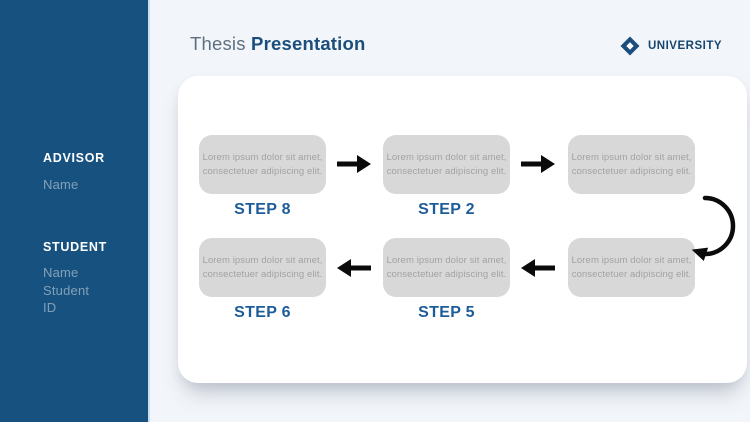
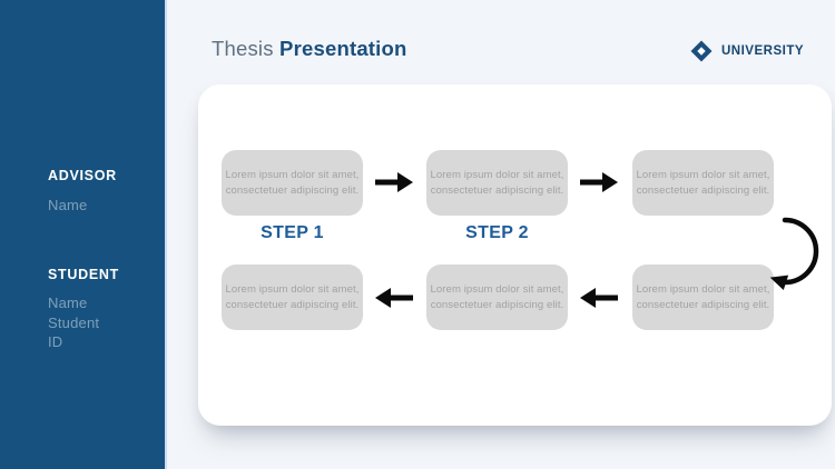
  ADVISOR
  Name
  STUDENT
  Name
  Student
  ID
  Thesis Presentation
  UNIVERSITY
  Lorem ipsum dolor sit amet,
  consectetuer adipiscing elit.
- STEP 8
+ STEP 1
  Lorem ipsum dolor sit amet,
  consectetuer adipiscing elit.
  STEP 2
  Lorem ipsum dolor sit amet,
  consectetuer adipiscing elit.
  Lorem ipsum dolor sit amet,
  consectetuer adipiscing elit.
- STEP 6
  Lorem ipsum dolor sit amet,
  consectetuer adipiscing elit.
- STEP 5
  Lorem ipsum dolor sit amet,
  consectetuer adipiscing elit.
